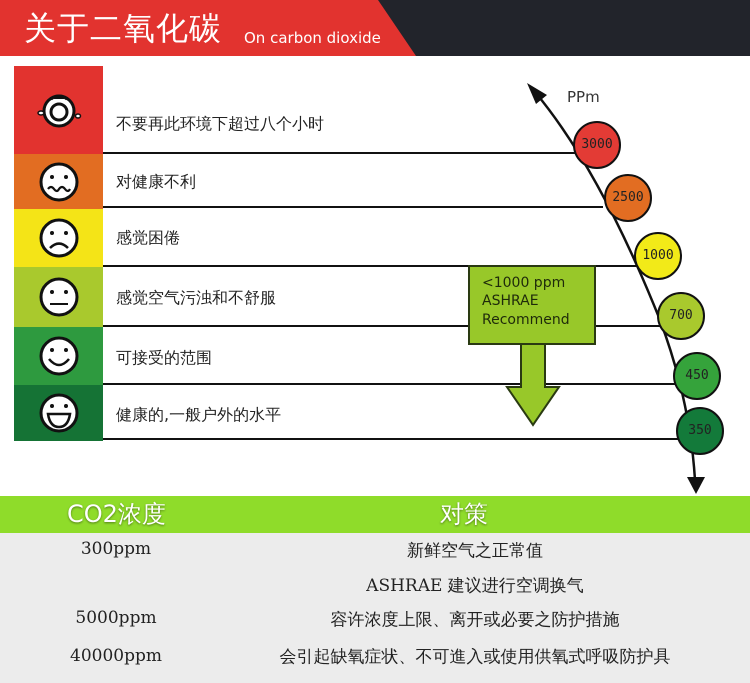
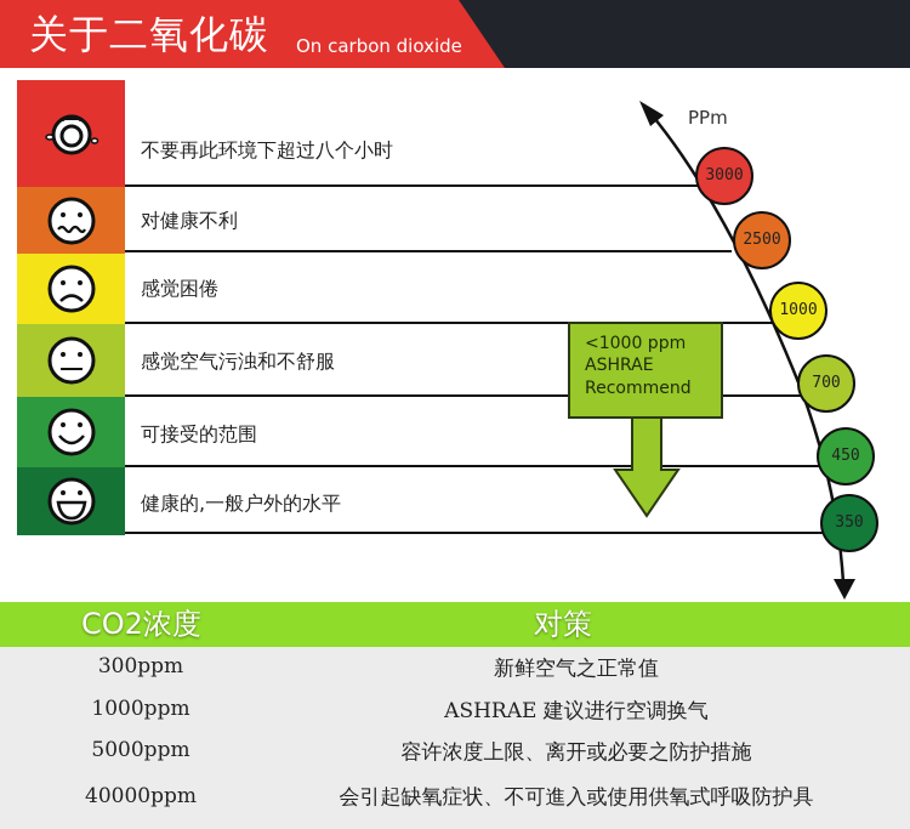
  关于二氧化碳
  On carbon dioxide
  不要再此环境下超过八个小时
  对健康不利
  感觉困倦
  感觉空气污浊和不舒服
  可接受的范围
  健康的,一般户外的水平
  3000
  2500
  1000
  700
  450
  350
  PPm
  <1000 ppm
  ASHRAE
  Recommend
  CO2浓度
  对策
  300ppm
  新鲜空气之正常值
+ 1000ppm
  ASHRAE 建议进行空调换气
  5000ppm
  容许浓度上限、离开或必要之防护措施
  40000ppm
  会引起缺氧症状、不可進入或使用供氧式呼吸防护具
